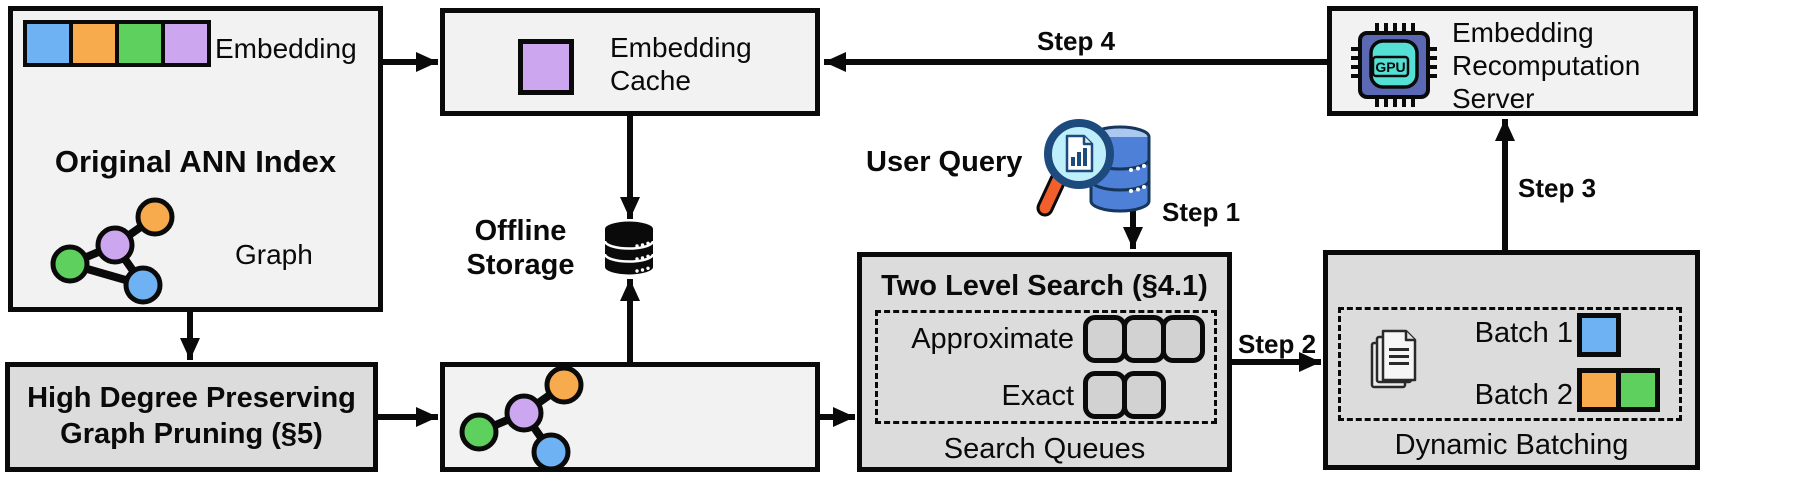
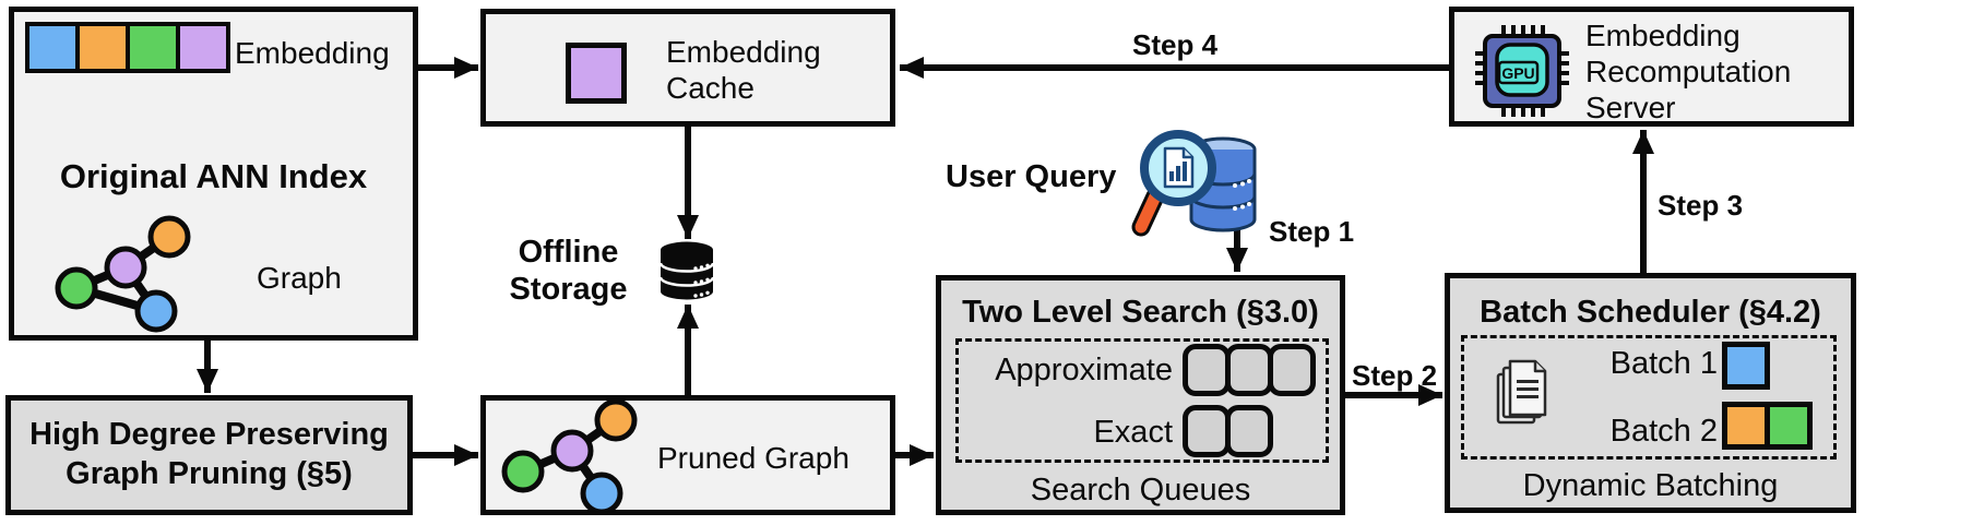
  Embedding
  Original ANN Index
  Graph
  Embedding
  Cache
  GPU
  Embedding
  Recomputation
  Server
  Offline Storage
  User Query
  High Degree Preserving
  Graph Pruning (§5)
+ Pruned Graph
- Two Level Search (§4.1)
+ Two Level Search (§3.0)
  Approximate
  Exact
  Search Queues
+ Batch Scheduler (§4.2)
  Batch 1
  Batch 2
  Dynamic Batching
  Step 1
  Step 2
  Step 3
  Step 4
